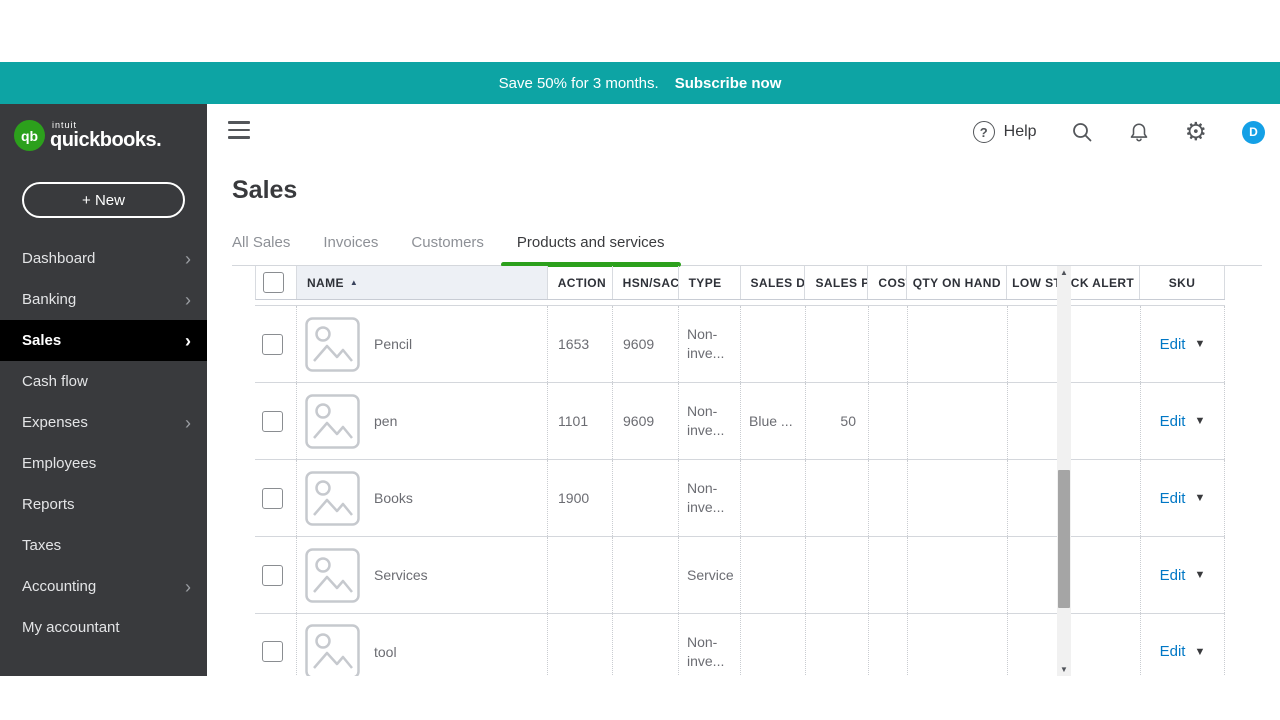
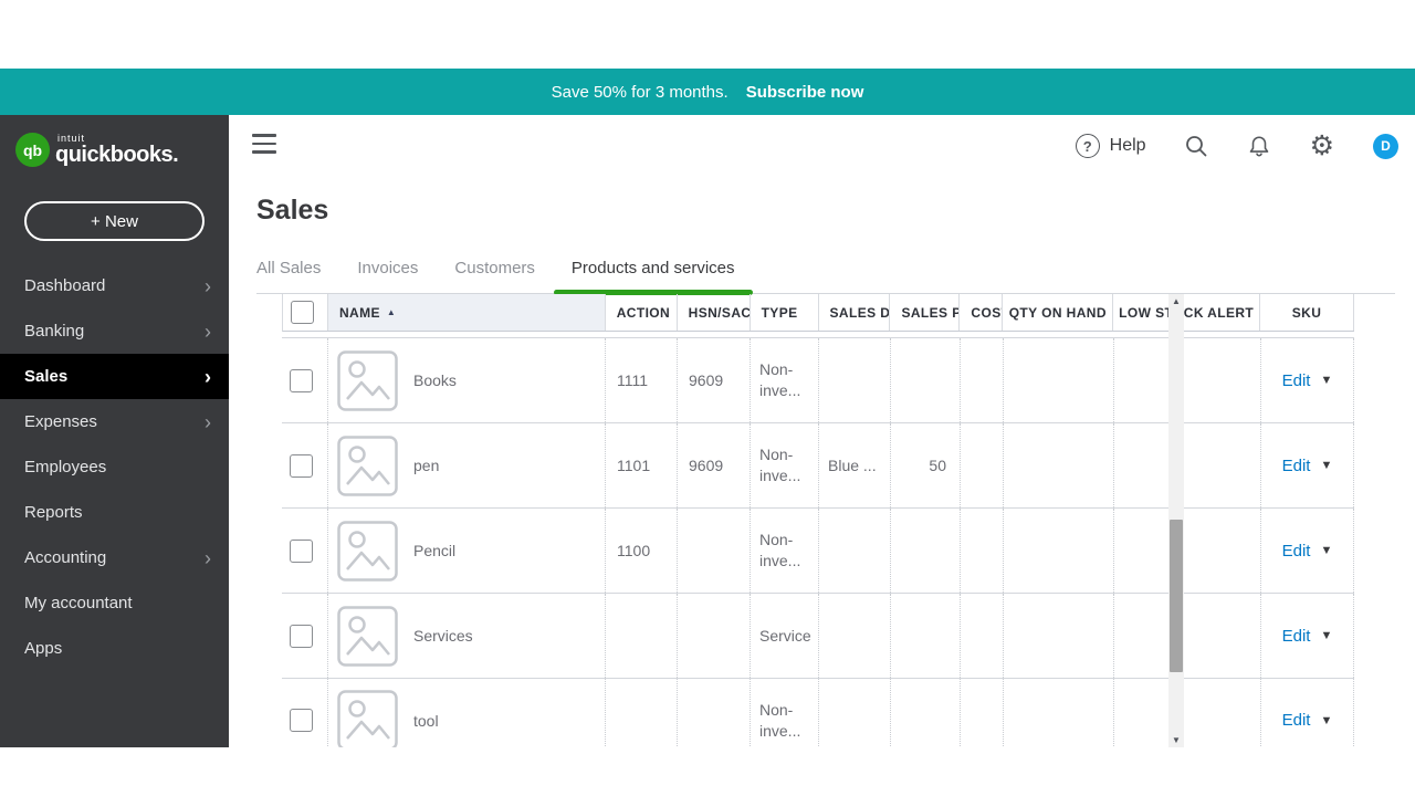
  Save 50% for 3 months.
  Subscribe now
  qb
  intuit
  quickbooks.
  + New
  Dashboard
  ›
  Banking
  ›
  Sales
  ›
- Cash flow
  Expenses
  ›
  Employees
  Reports
- Taxes
  Accounting
  ›
  My accountant
+ Apps
  ?
  Help
  ⚙
  D
  Sales
  All Sales
  Invoices
  Customers
  Products and services
  NAME
  ▲
  ACTION
  HSN/SAC
  TYPE
  SALES D
  SALES P
  COS
  QTY ON HAND
  LOW SCK ALERT
  SKU
- Pencil
+ Books
- 1653
+ 1111
  9609
  Non-inve...
  Edit
  ▼
  pen
  1101
  9609
  Non-inve...
  Blue ...
  50
  Edit
  ▼
- Books
+ Pencil
- 1900
+ 1100
  Non-inve...
  Edit
  ▼
  Services
  Service
  Edit
  ▼
  tool
  Non-inve...
  Edit
  ▼
  ▲
  ▼
